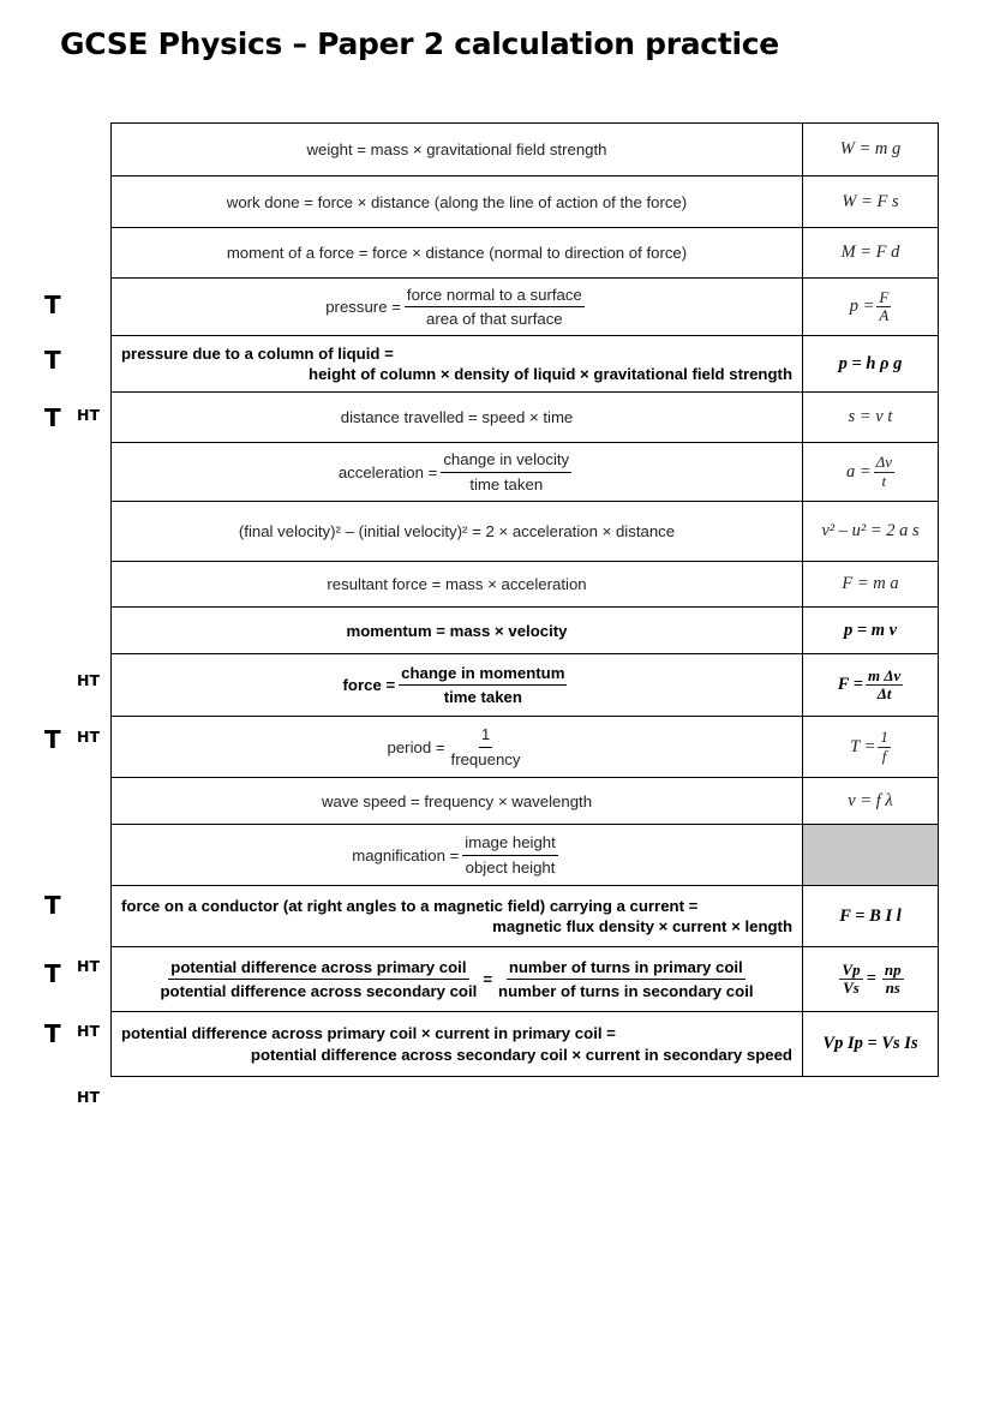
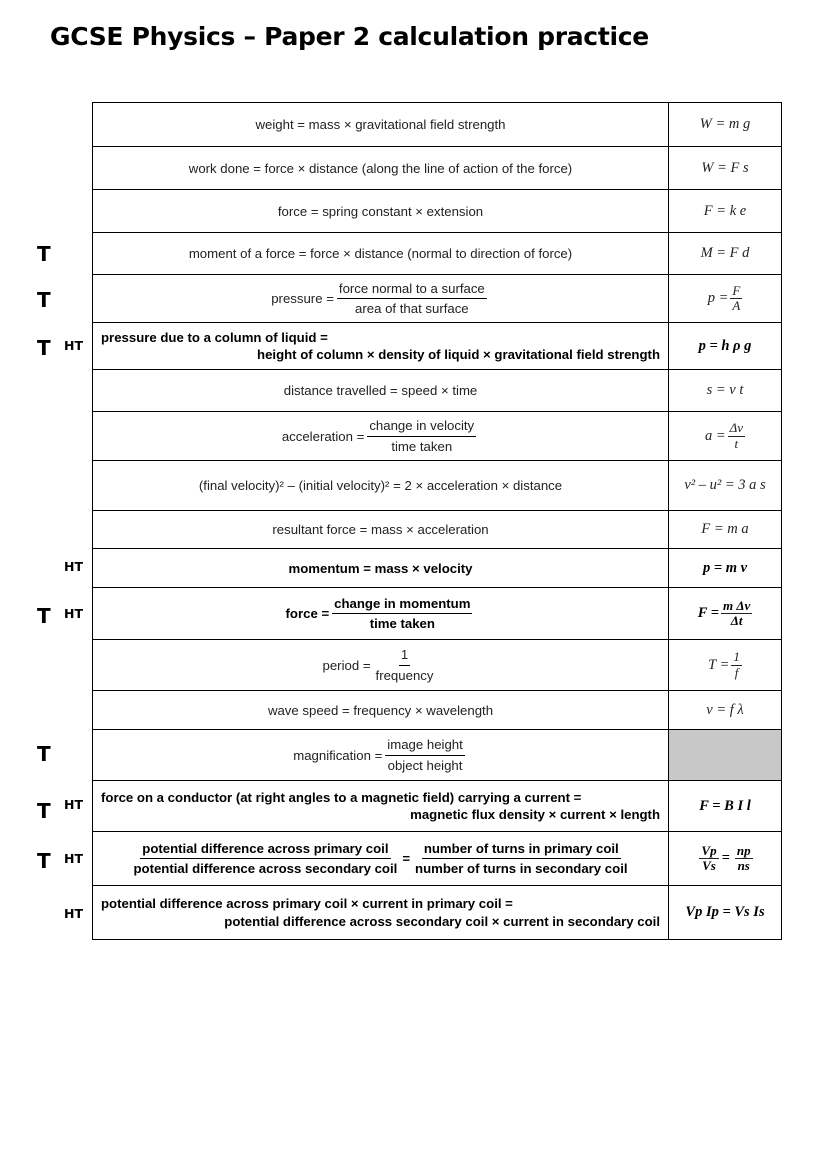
  GCSE Physics – Paper 2 calculation practice
  weight = mass × gravitational field strength
  W = m g
  work done = force × distance (along the line of action of the force)
  W = F s
+ force = spring constant × extension
+ F = k e
  moment of a force = force × distance (normal to direction of force)
  M = F d
  pressure =
  force normal to a surface
  area of that surface
  p =
  F
  A
  pressure due to a column of liquid =
  height of column × density of liquid × gravitational field strength
  p = h ρ g
  distance travelled = speed × time
  s = v t
  acceleration =
  change in velocity
  time taken
  a =
  Δv
  t
  (final velocity)² – (initial velocity)² = 2 × acceleration × distance
- v² – u² = 2 a s
+ v² – u² = 3 a s
  resultant force = mass × acceleration
  F = m a
  momentum = mass × velocity
  p = m v
  force =
  change in momentum
  time taken
  F =
  m Δv
  Δt
  period =
  1
  frequency
  T =
  1
  f
  wave speed = frequency × wavelength
  v = f λ
  magnification =
  image height
  object height
  force on a conductor (at right angles to a magnetic field) carrying a current =
  magnetic flux density × current × length
  F = B I l
  potential difference across primary coil
  potential difference across secondary coil
  =
  number of turns in primary coil
  number of turns in secondary coil
  Vp
  Vs
  =
  np
  ns
  potential difference across primary coil × current in primary coil =
- potential difference across secondary coil × current in secondary speed
+ potential difference across secondary coil × current in secondary coil
  Vp Ip = Vs Is
  T
  T
  T
  HT
  HT
  T
  HT
  T
  T
  HT
  T
  HT
  HT
